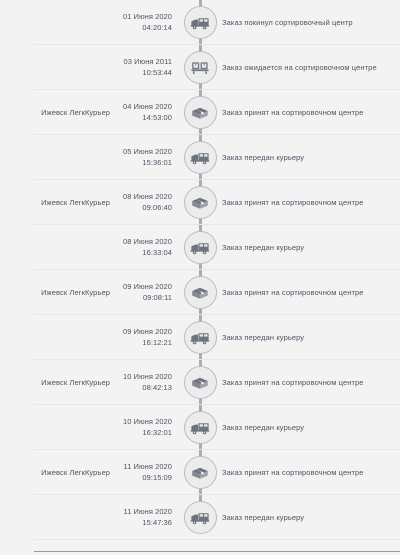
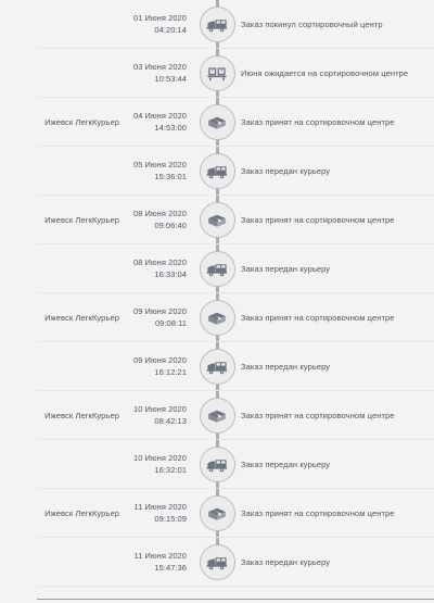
  01 Июня 2020
  04:20:14
  Заказ покинул сортировочный центр
- 03 Июня 2011
+ 03 Июня 2020
  10:53:44
- Заказ ожидается на сортировочном центре
+ Июня ожидается на сортировочном центре
  Ижевск ЛегкКурьер
  04 Июня 2020
  14:53:00
  Заказ принят на сортировочном центре
  05 Июня 2020
  15:36:01
  Заказ передан курьеру
  Ижевск ЛегкКурьер
  08 Июня 2020
  09:06:40
  Заказ принят на сортировочном центре
  08 Июня 2020
  16:33:04
  Заказ передан курьеру
  Ижевск ЛегкКурьер
  09 Июня 2020
  09:08:11
  Заказ принят на сортировочном центре
  09 Июня 2020
  16:12:21
  Заказ передан курьеру
  Ижевск ЛегкКурьер
  10 Июня 2020
  08:42:13
  Заказ принят на сортировочном центре
  10 Июня 2020
  16:32:01
  Заказ передан курьеру
  Ижевск ЛегкКурьер
  11 Июня 2020
  09:15:09
  Заказ принят на сортировочном центре
  11 Июня 2020
  15:47:36
  Заказ передан курьеру
